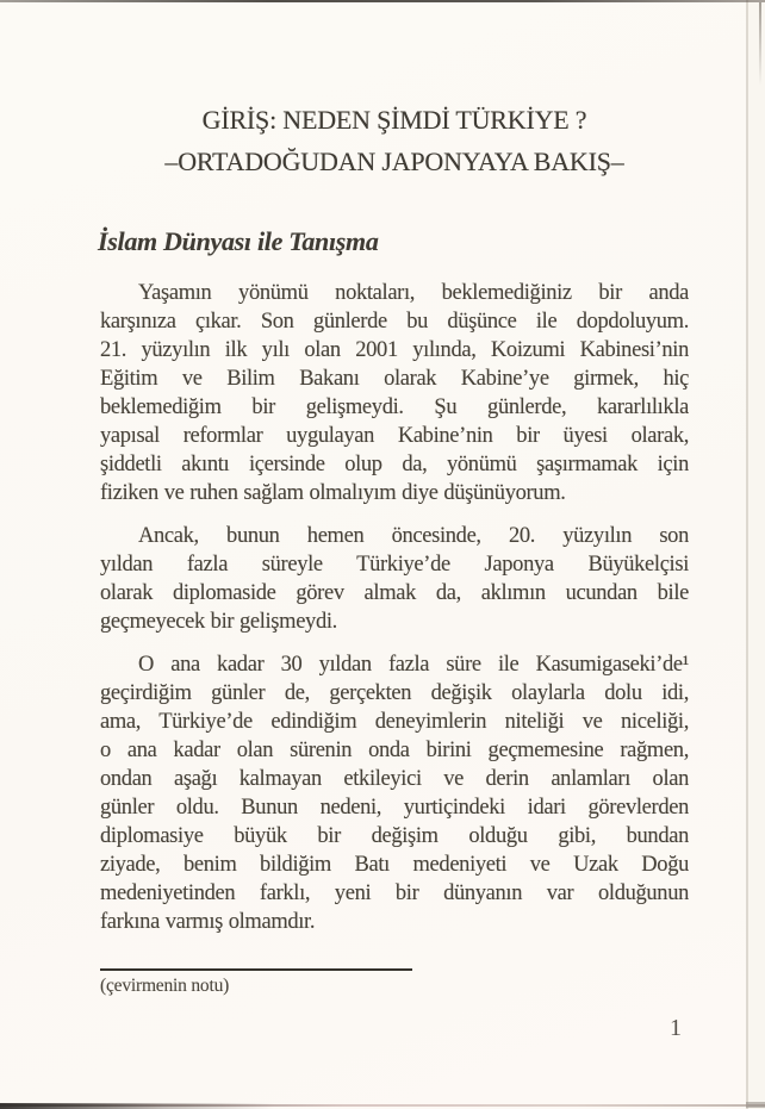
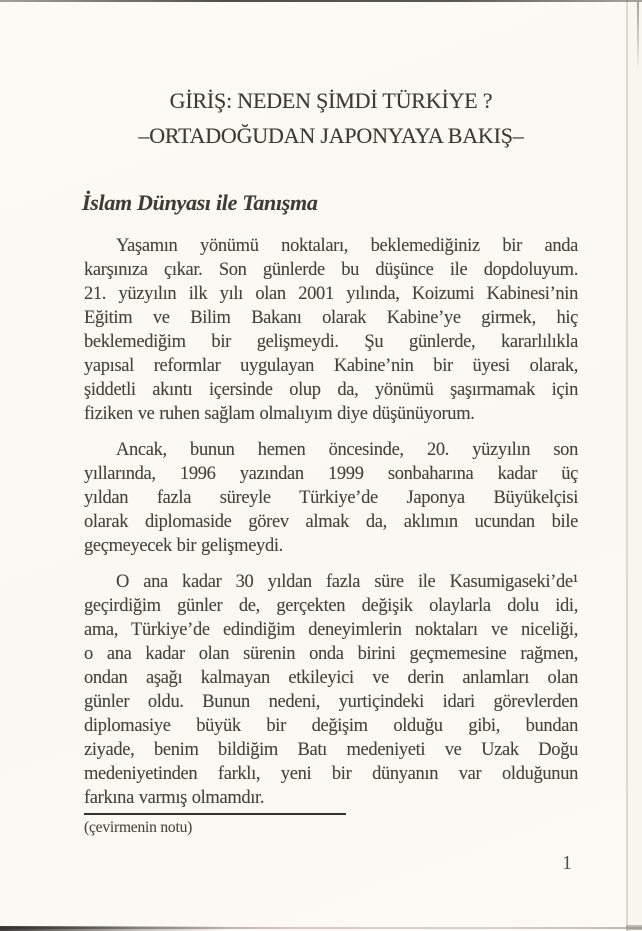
  GİRİŞ: NEDEN ŞİMDİ TÜRKİYE ?
  –ORTADOĞUDAN JAPONYAYA BAKIŞ–
  İslam Dünyası ile Tanışma
  Yaşamın yönümü noktaları, beklemediğiniz bir anda
  karşınıza çıkar. Son günlerde bu düşünce ile dopdoluyum.
  21. yüzyılın ilk yılı olan 2001 yılında, Koizumi Kabinesi’nin
  Eğitim ve Bilim Bakanı olarak Kabine’ye girmek, hiç
  beklemediğim bir gelişmeydi. Şu günlerde, kararlılıkla
  yapısal reformlar uygulayan Kabine’nin bir üyesi olarak,
  şiddetli akıntı içersinde olup da, yönümü şaşırmamak için
  fiziken ve ruhen sağlam olmalıyım diye düşünüyorum.
  Ancak, bunun hemen öncesinde, 20. yüzyılın son
+ yıllarında, 1996 yazından 1999 sonbaharına kadar üç
  yıldan fazla süreyle Türkiye’de Japonya Büyükelçisi
  olarak diplomaside görev almak da, aklımın ucundan bile
  geçmeyecek bir gelişmeydi.
  O ana kadar 30 yıldan fazla süre ile Kasumigaseki’de¹
  geçirdiğim günler de, gerçekten değişik olaylarla dolu idi,
- ama, Türkiye’de edindiğim deneyimlerin niteliği ve niceliği,
+ ama, Türkiye’de edindiğim deneyimlerin noktaları ve niceliği,
  o ana kadar olan sürenin onda birini geçmemesine rağmen,
  ondan aşağı kalmayan etkileyici ve derin anlamları olan
  günler oldu. Bunun nedeni, yurtiçindeki idari görevlerden
  diplomasiye büyük bir değişim olduğu gibi, bundan
  ziyade, benim bildiğim Batı medeniyeti ve Uzak Doğu
  medeniyetinden farklı, yeni bir dünyanın var olduğunun
  farkına varmış olmamdır.
  (çevirmenin notu)
  1
